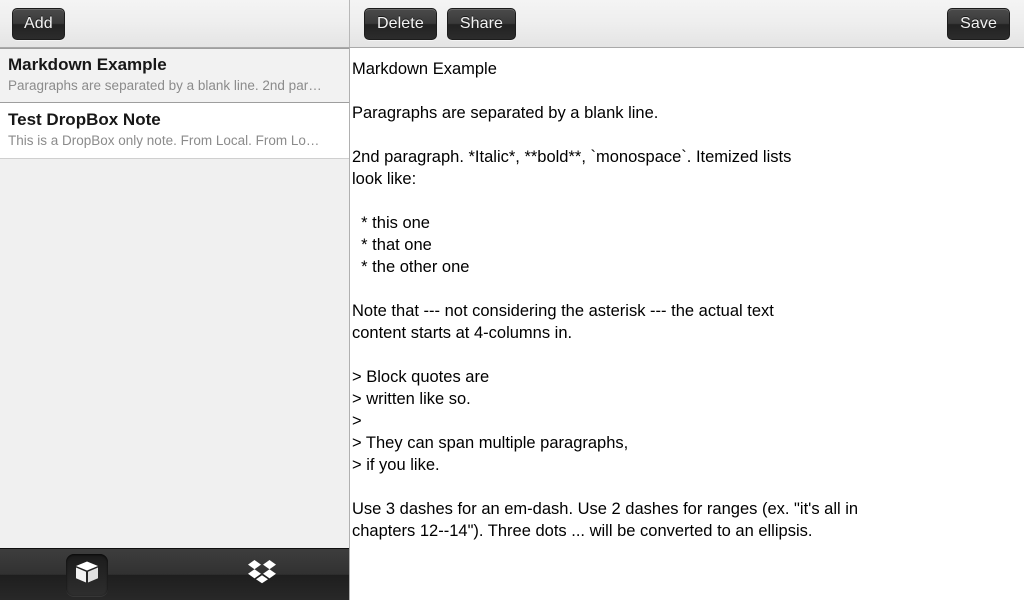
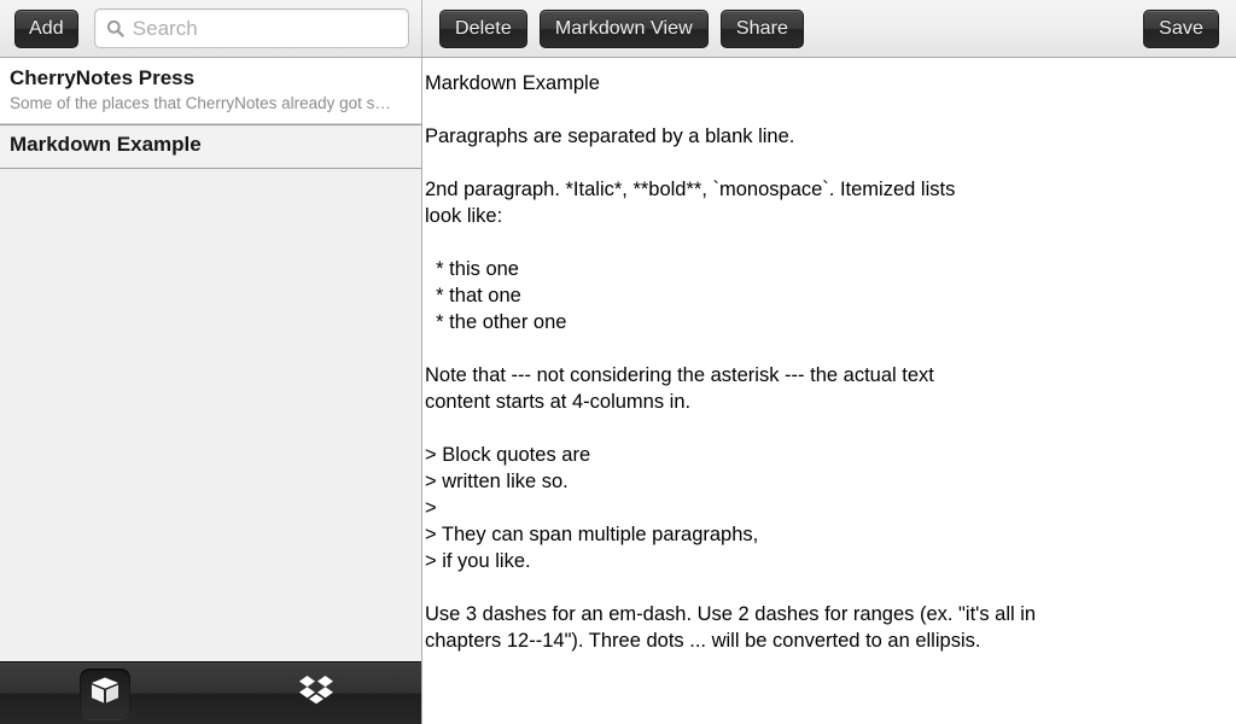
  Add
+ Search
  Delete
+ Markdown View
  Share
  Save
+ CherryNotes Press
+ Some of the places that CherryNotes already got s…
  Markdown Example
- Paragraphs are separated by a blank line. 2nd par…
- Test DropBox Note
- This is a DropBox only note. From Local. From Lo…
  Markdown Example
  Paragraphs are separated by a blank line.
  2nd paragraph. *Italic*, **bold**, `monospace`. Itemized lists
  look like:
  * this one
  * that one
  * the other one
  Note that --- not considering the asterisk --- the actual text
  content starts at 4-columns in.
  > Block quotes are
  > written like so.
  >
  > They can span multiple paragraphs,
  > if you like.
  Use 3 dashes for an em-dash. Use 2 dashes for ranges (ex. "it's all in
  chapters 12--14"). Three dots ... will be converted to an ellipsis.
